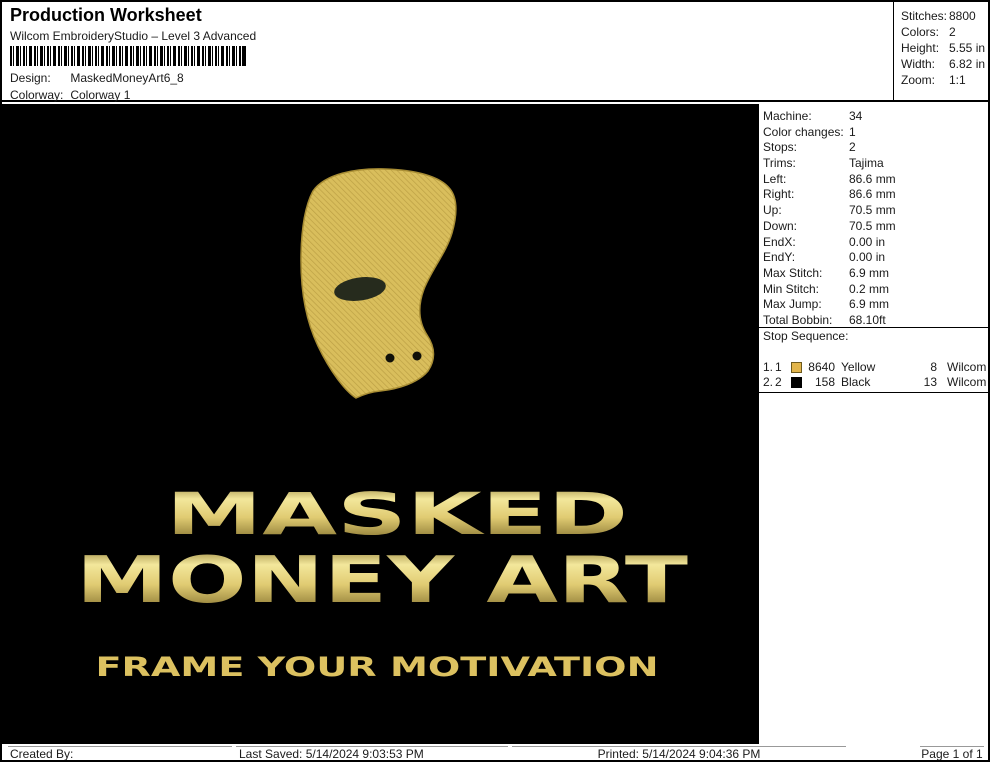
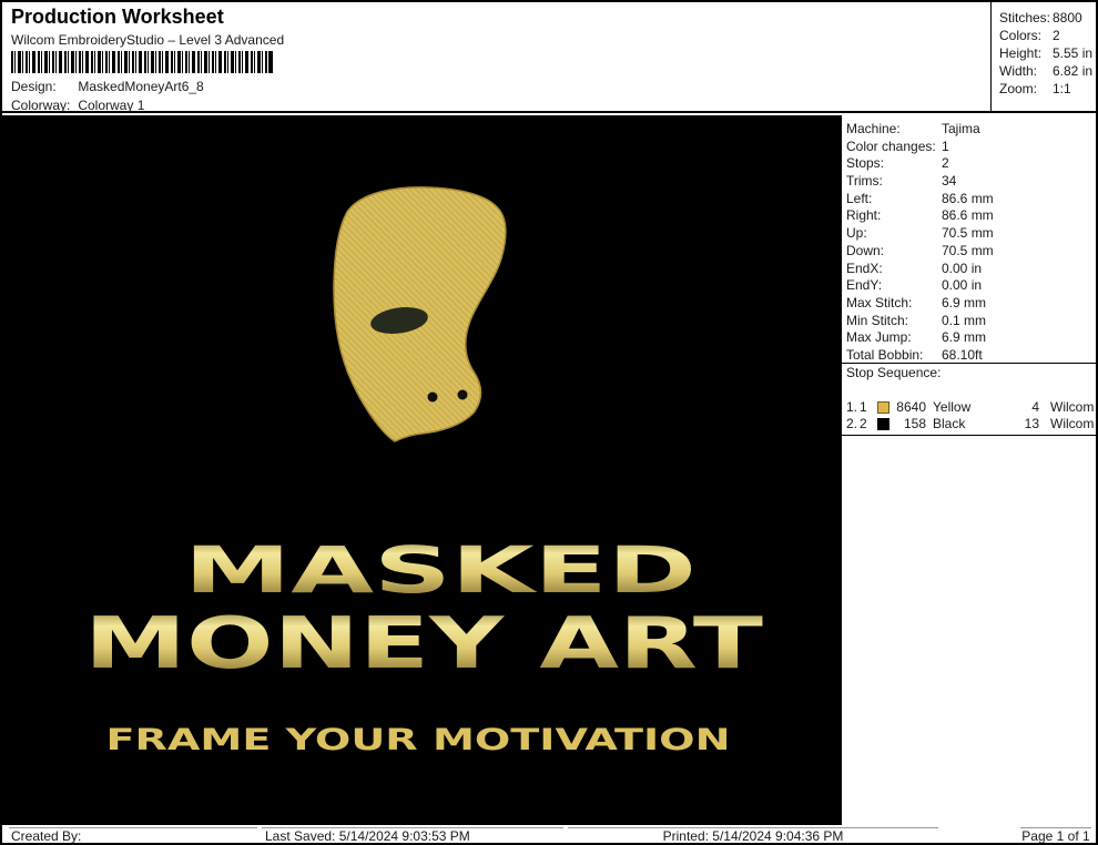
  Production Worksheet
  Wilcom EmbroideryStudio – Level 3 Advanced
  Design: MaskedMoneyArt6_8
  Colorway: Colorway 1
  Stitches: 8800
  Colors: 2
  Height: 5.55 in
  Width: 6.82 in
  Zoom: 1:1
  MASKED
  MONEY ART
  FRAME YOUR MOTIVATION
  Machine:
- 34
+ Tajima
  Color changes:
  1
  Stops:
  2
  Trims:
- Tajima
+ 34
  Left:
  86.6 mm
  Right:
  86.6 mm
  Up:
  70.5 mm
  Down:
  70.5 mm
  EndX:
  0.00 in
  EndY:
  0.00 in
  Max Stitch:
  6.9 mm
  Min Stitch:
- 0.2 mm
+ 0.1 mm
  Max Jump:
  6.9 mm
  Total Bobbin:
  68.10ft
  Stop Sequence:
  1.
  1
  8640
  Yellow
- 8
+ 4
  Wilcom
  2.
  2
  158
  Black
  13
  Wilcom
  Created By:
  Last Saved: 5/14/2024 9:03:53 PM
  Printed: 5/14/2024 9:04:36 PM
  Page 1 of 1
